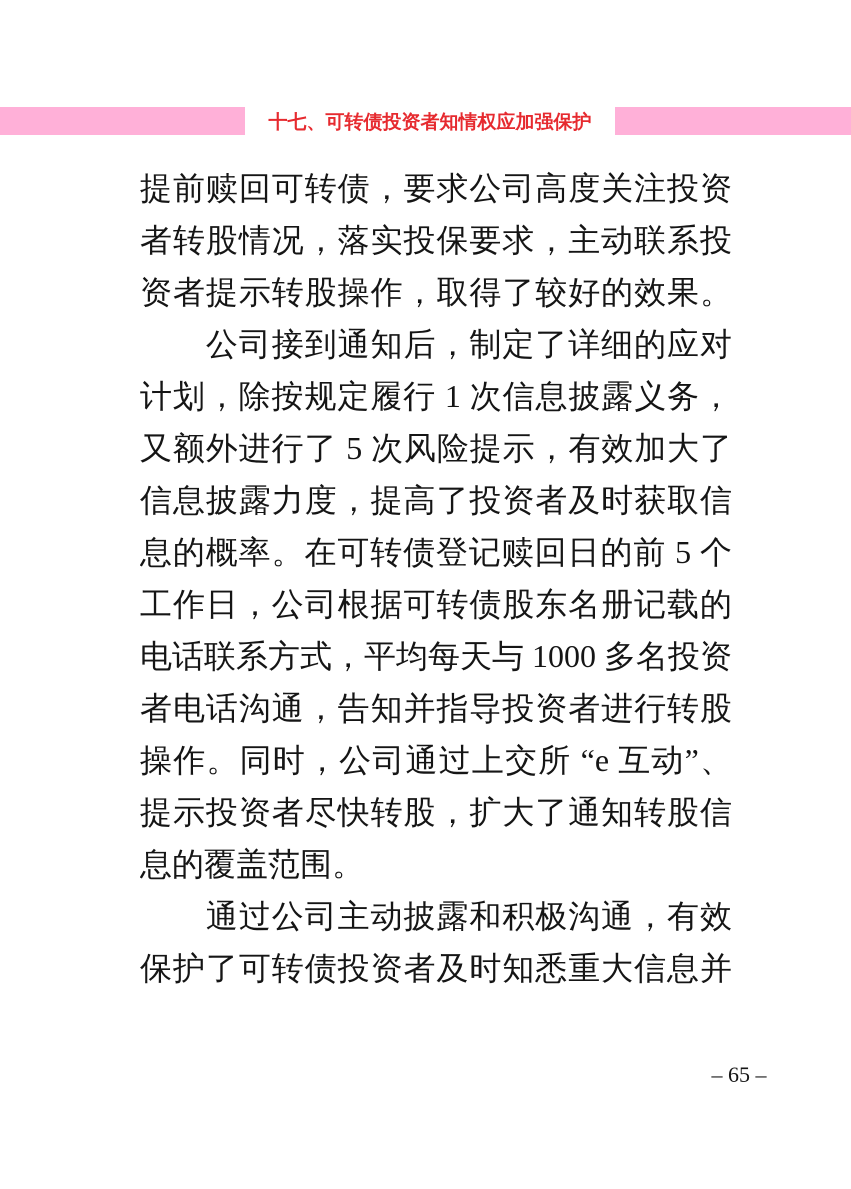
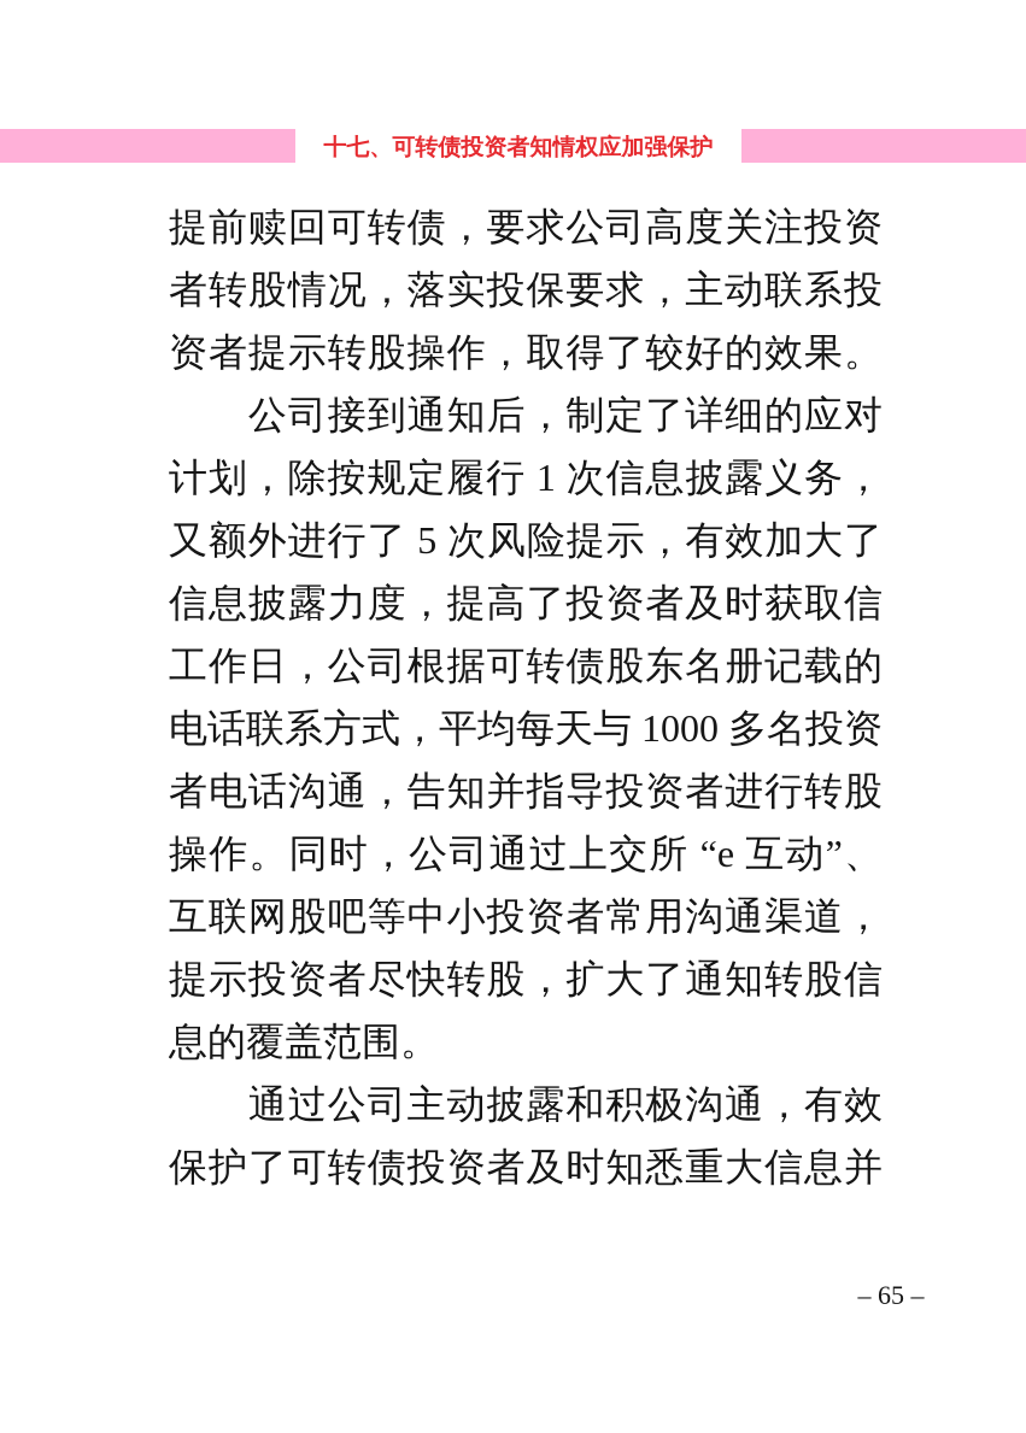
  十七、可转债投资者知情权应加强保护
  提前赎回可转债，要求公司高度关注投资
  者转股情况，落实投保要求，主动联系投
  资者提示转股操作，取得了较好的效果。
  公司接到通知后，制定了详细的应对
  计划，除按规定履行 1 次信息披露义务，
  又额外进行了 5 次风险提示，有效加大了
  信息披露力度，提高了投资者及时获取信
- 息的概率。在可转债登记赎回日的前 5 个
  工作日，公司根据可转债股东名册记载的
  电话联系方式，平均每天与 1000 多名投资
  者电话沟通，告知并指导投资者进行转股
  操作。同时，公司通过上交所 “e 互动”、
+ 互联网股吧等中小投资者常用沟通渠道，
  提示投资者尽快转股，扩大了通知转股信
  息的覆盖范围。
  通过公司主动披露和积极沟通，有效
  保护了可转债投资者及时知悉重大信息并
  – 65 –
